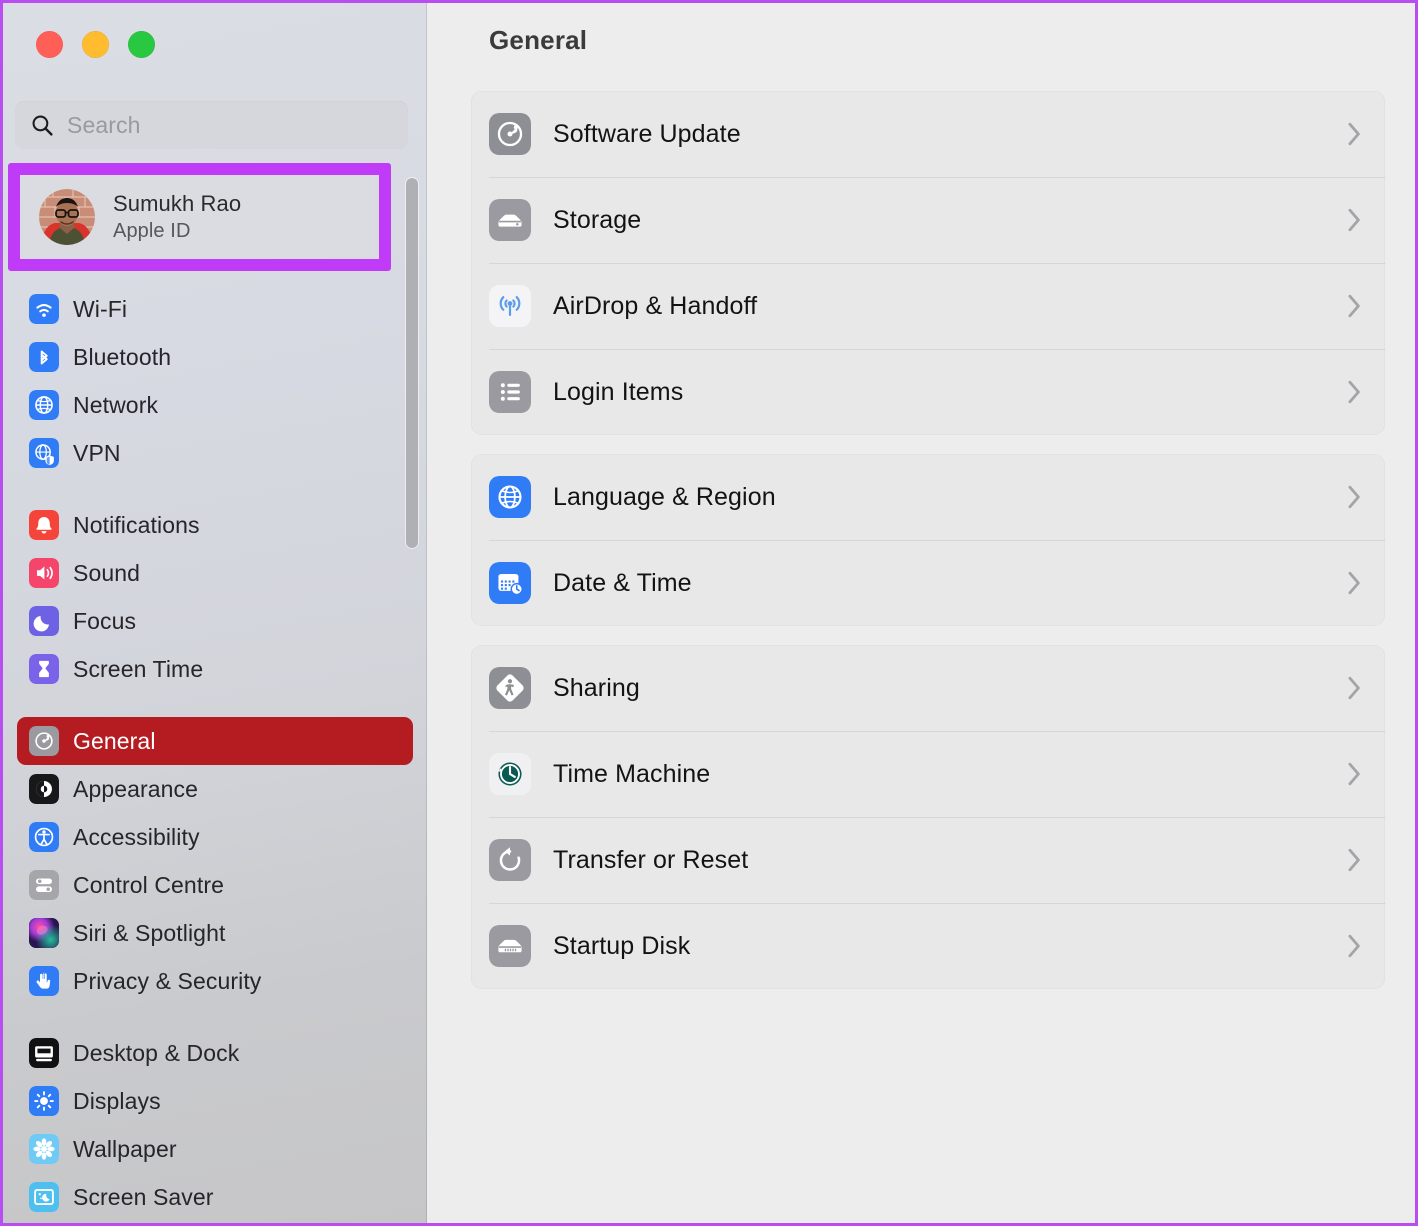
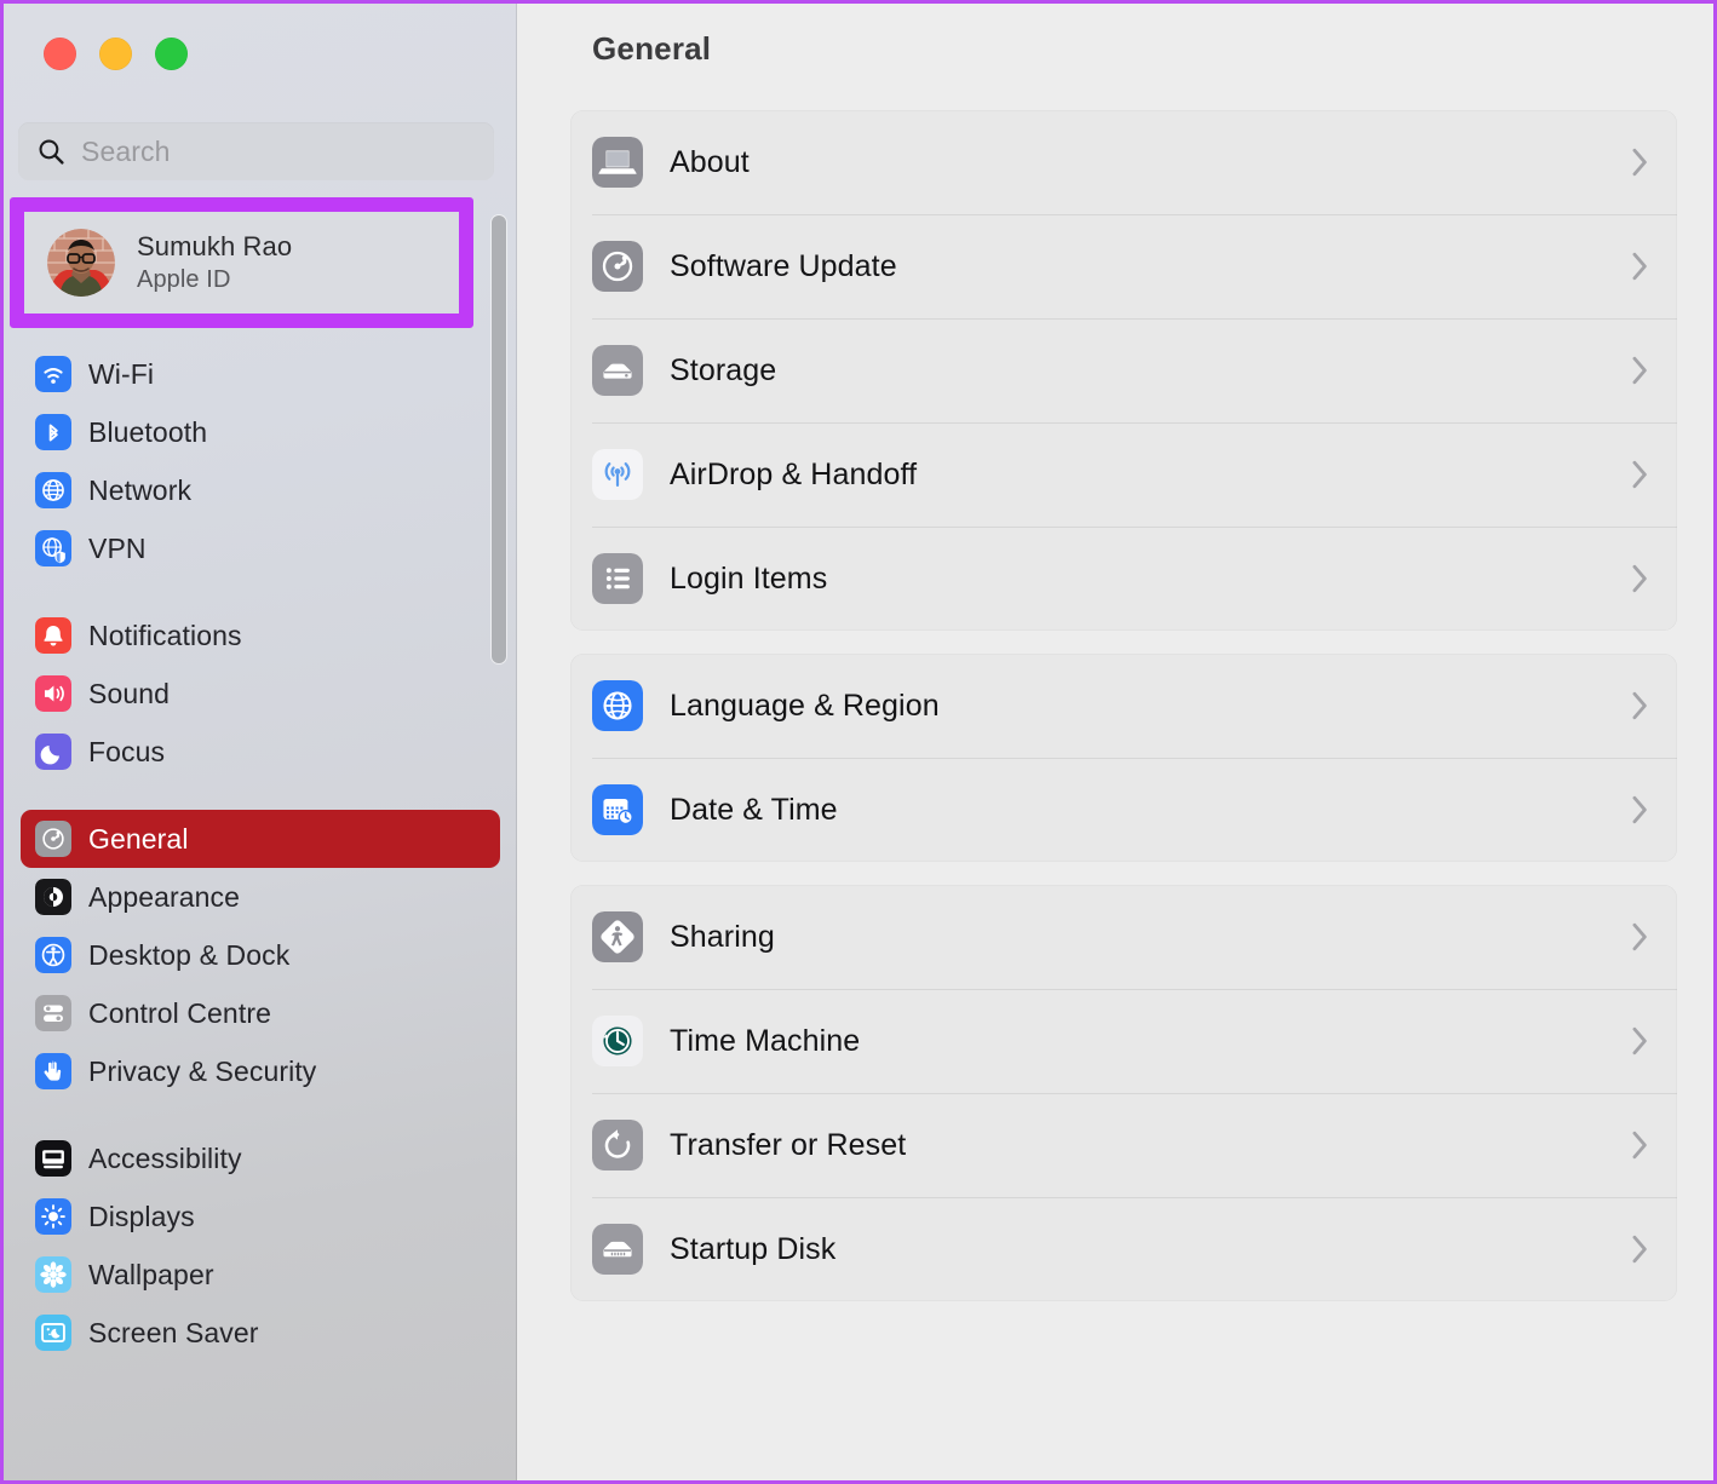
  Search
  Sumukh Rao
  Apple ID
  Wi-Fi
  Bluetooth
  Network
  VPN
  Notifications
  Sound
  Focus
- Screen Time
  General
  Appearance
- Accessibility
+ Desktop & Dock
  Control Centre
- Siri & Spotlight
  Privacy & Security
- Desktop & Dock
+ Accessibility
  Displays
  Wallpaper
  Screen Saver
  General
+ About
  Software Update
  Storage
  AirDrop & Handoff
  Login Items
  Language & Region
  Date & Time
  Sharing
  Time Machine
  Transfer or Reset
  Startup Disk
